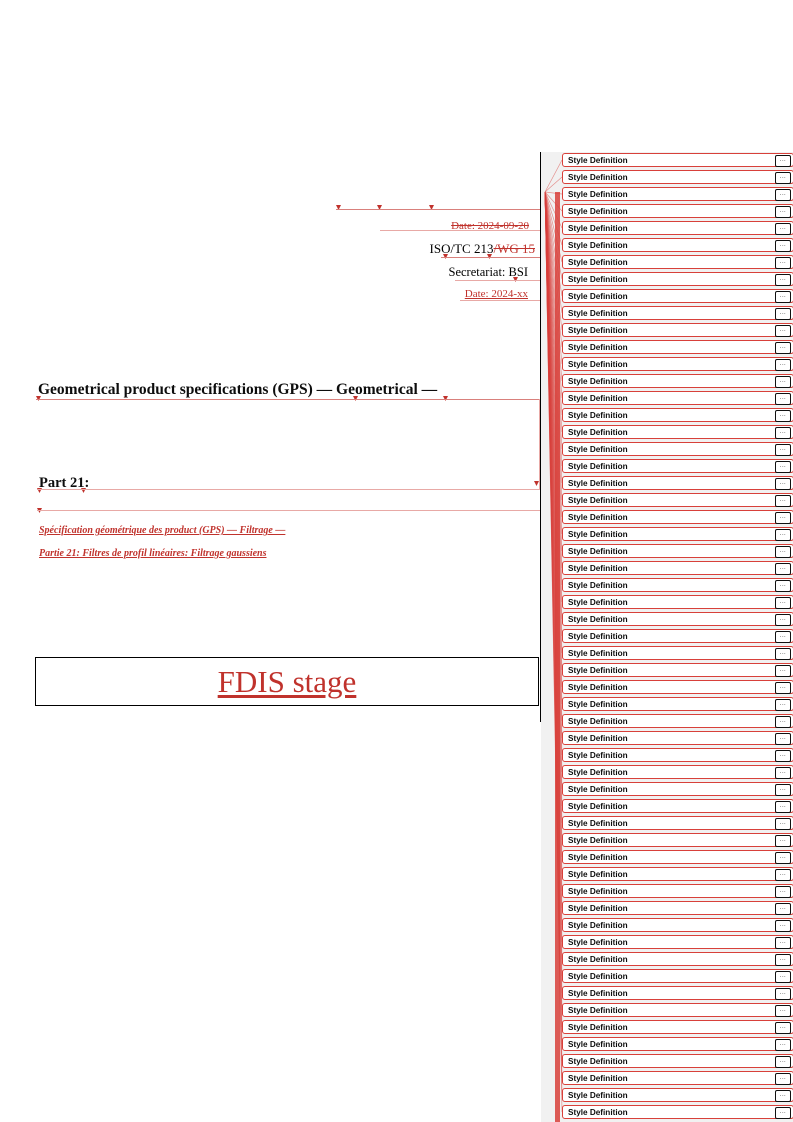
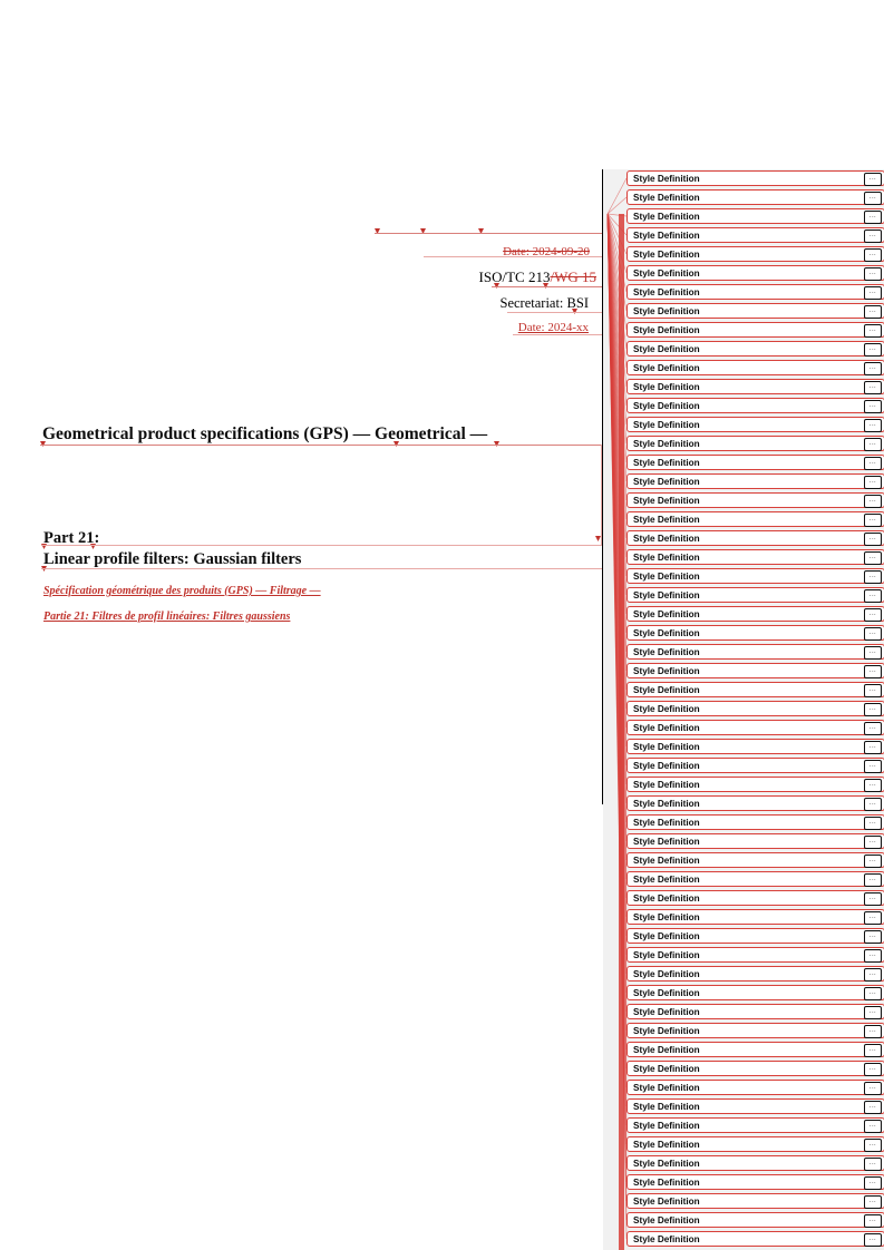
  Date: 2024-09-20
  ISO/TC 213/WG 15
  Secretariat: BSI
  Date: 2024-xx
  Geometrical product specifications (GPS) — Geometrical —
  Part 21:
+ Linear profile filters: Gaussian filters
- Spécification géométrique des product (GPS) — Filtrage —
+ Spécification géométrique des produits (GPS) — Filtrage —
- Partie 21: Filtres de profil linéaires: Filtrage gaussiens
+ Partie 21: Filtres de profil linéaires: Filtres gaussiens
- FDIS stage
  Style Definition
  Style Definition
  Style Definition
  Style Definition
  Style Definition
  Style Definition
  Style Definition
  Style Definition
  Style Definition
  Style Definition
  Style Definition
  Style Definition
  Style Definition
  Style Definition
  Style Definition
  Style Definition
  Style Definition
  Style Definition
  Style Definition
  Style Definition
  Style Definition
  Style Definition
  Style Definition
  Style Definition
  Style Definition
  Style Definition
  Style Definition
  Style Definition
  Style Definition
  Style Definition
  Style Definition
  Style Definition
  Style Definition
  Style Definition
  Style Definition
  Style Definition
  Style Definition
  Style Definition
  Style Definition
  Style Definition
  Style Definition
  Style Definition
  Style Definition
  Style Definition
  Style Definition
  Style Definition
  Style Definition
  Style Definition
  Style Definition
  Style Definition
  Style Definition
  Style Definition
  Style Definition
  Style Definition
  Style Definition
  Style Definition
  Style Definition
